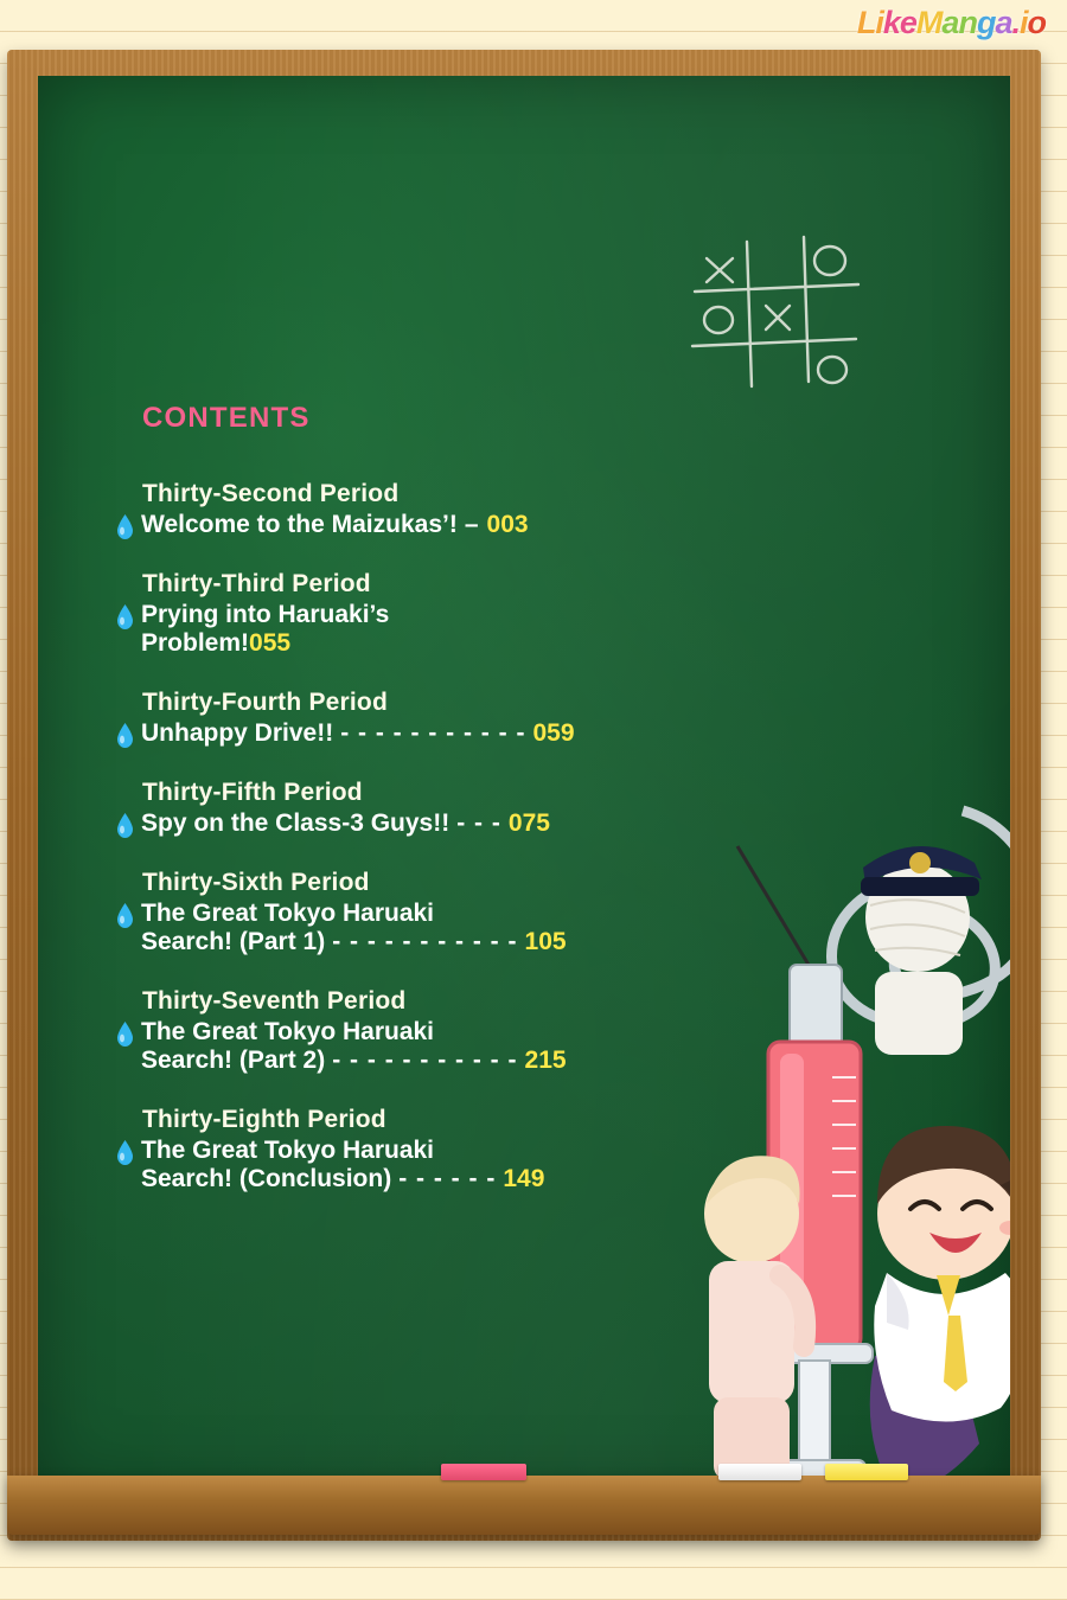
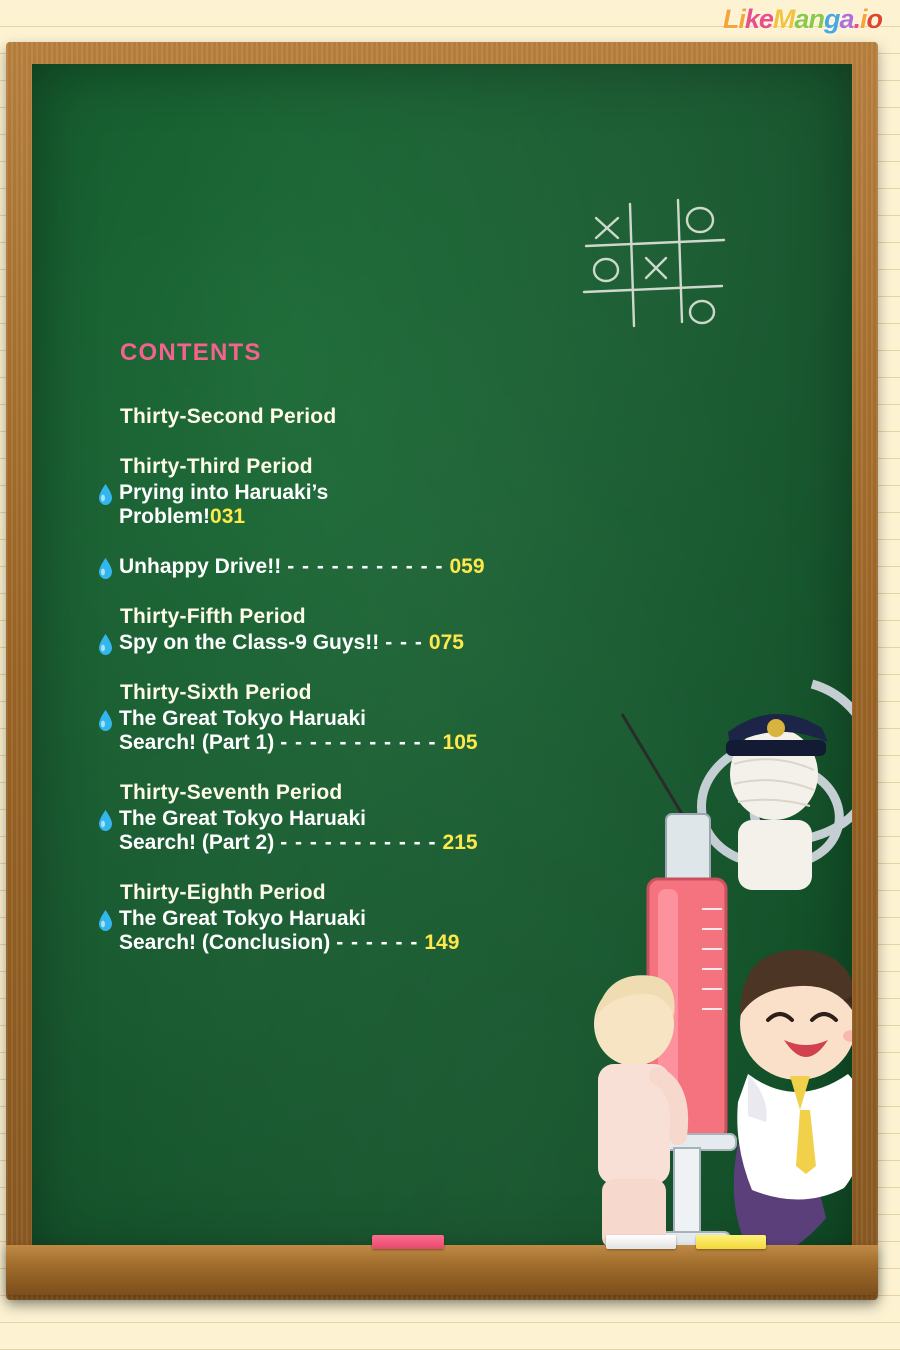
  LikeManga.io
  CONTENTS
  Thirty-Second Period
- Welcome to the Maizukas’!
- –
- 003
  Thirty-Third Period
  Prying into Haruaki’s
  Problem!
- 055
+ 031
- Thirty-Fourth Period
  Unhappy Drive!!
  - - - - - - - - - - -
  059
  Thirty-Fifth Period
- Spy on the Class-3 Guys!!
+ Spy on the Class-9 Guys!!
  - - -
  075
  Thirty-Sixth Period
  The Great Tokyo Haruaki
  Search! (Part 1)
  - - - - - - - - - - -
  105
  Thirty-Seventh Period
  The Great Tokyo Haruaki
  Search! (Part 2)
  - - - - - - - - - - -
  215
  Thirty-Eighth Period
  The Great Tokyo Haruaki
  Search! (Conclusion)
  - - - - - -
  149
